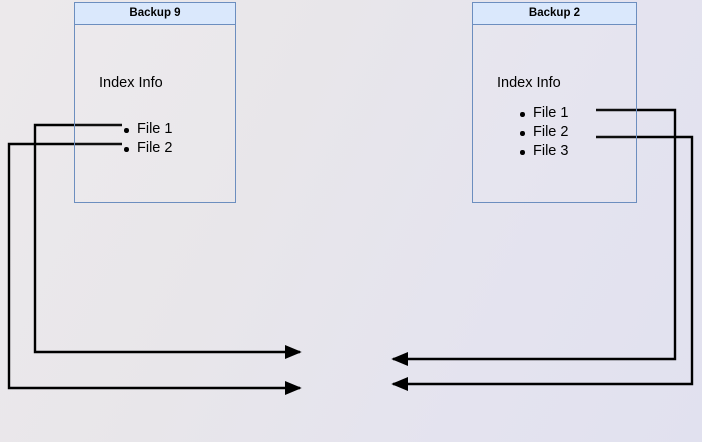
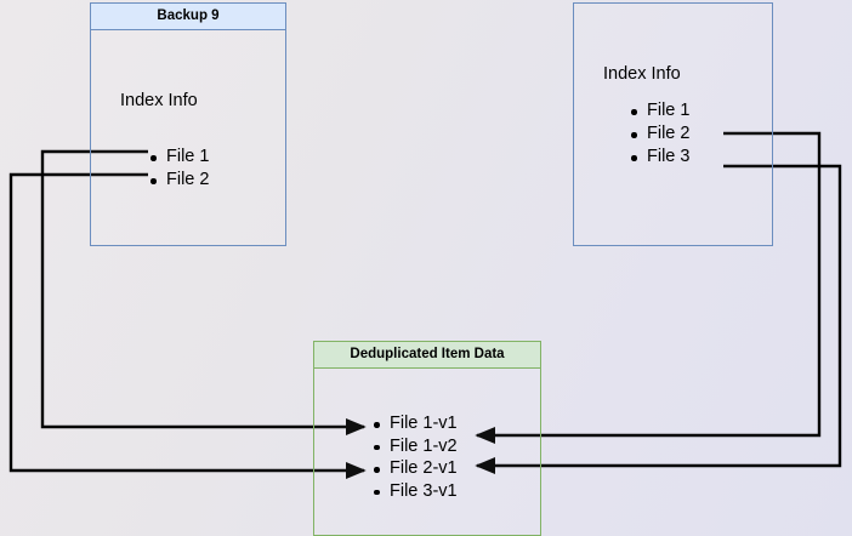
  Backup 9
  Index Info
  File 1
  File 2
- Backup 2
  Index Info
  File 1
  File 2
  File 3
+ Deduplicated Item Data
+ File 1-v1
+ File 1-v2
+ File 2-v1
+ File 3-v1
